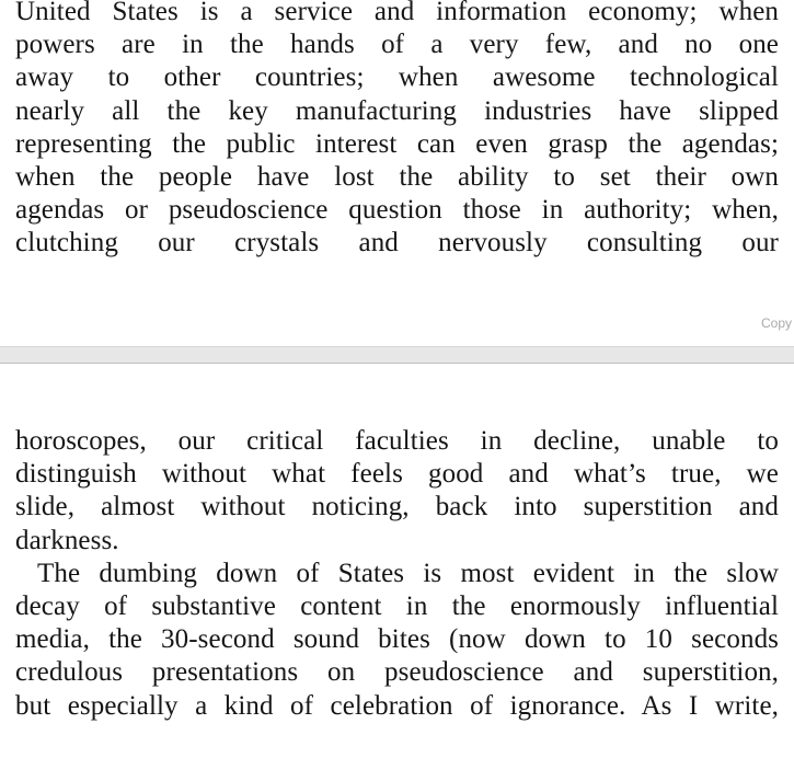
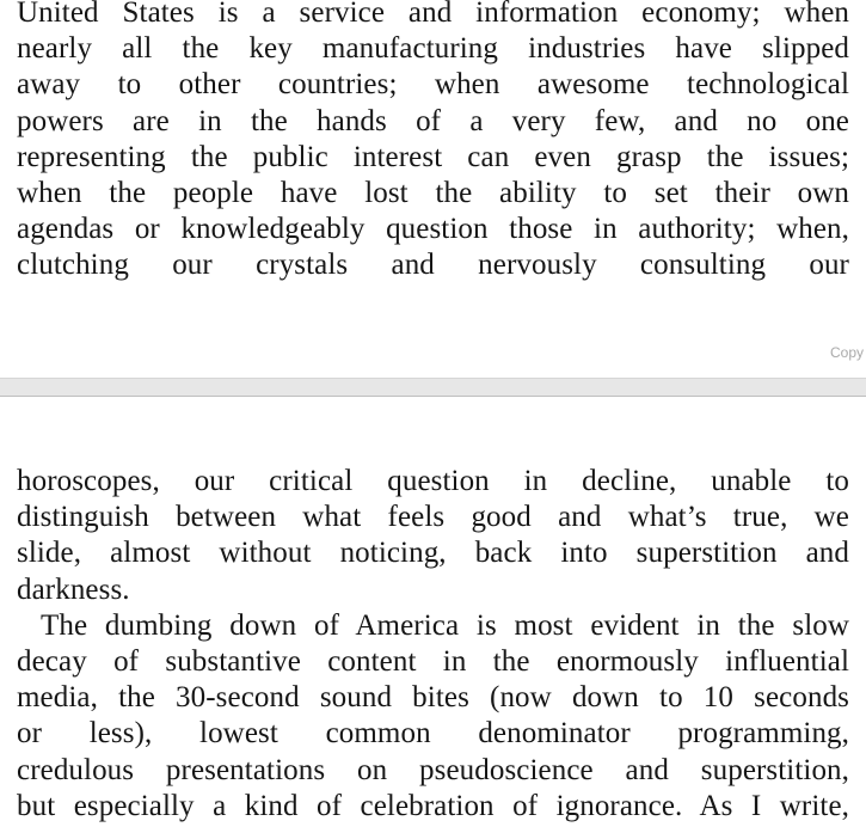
  United States is a service and information economy; when
- powers are in the hands of a very few, and no one
+ nearly all the key manufacturing industries have slipped
  away to other countries; when awesome technological
- nearly all the key manufacturing industries have slipped
+ powers are in the hands of a very few, and no one
- representing the public interest can even grasp the agendas;
+ representing the public interest can even grasp the issues;
  when the people have lost the ability to set their own
- agendas or pseudoscience question those in authority; when,
+ agendas or knowledgeably question those in authority; when,
  clutching our crystals and nervously consulting our
  Copy
- horoscopes, our critical faculties in decline, unable to
+ horoscopes, our critical question in decline, unable to
- distinguish without what feels good and what’s true, we
+ distinguish between what feels good and what’s true, we
  slide, almost without noticing, back into superstition and
  darkness.
- The dumbing down of States is most evident in the slow
+ The dumbing down of America is most evident in the slow
  decay of substantive content in the enormously influential
  media, the 30-second sound bites (now down to 10 seconds
+ or less), lowest common denominator programming,
  credulous presentations on pseudoscience and superstition,
  but especially a kind of celebration of ignorance. As I write,
